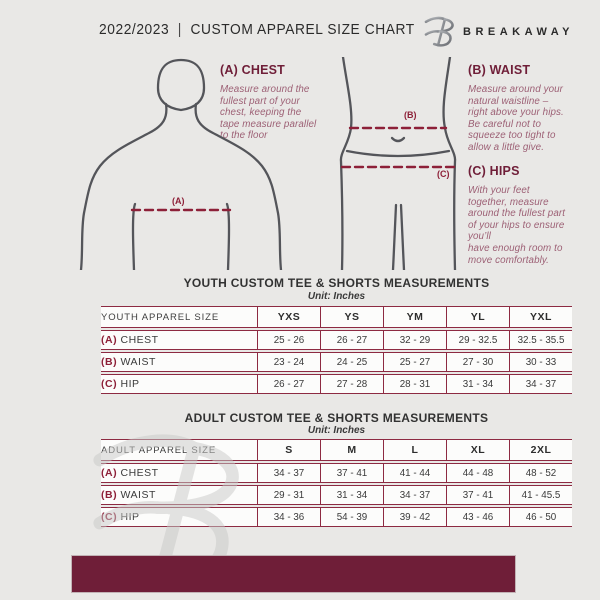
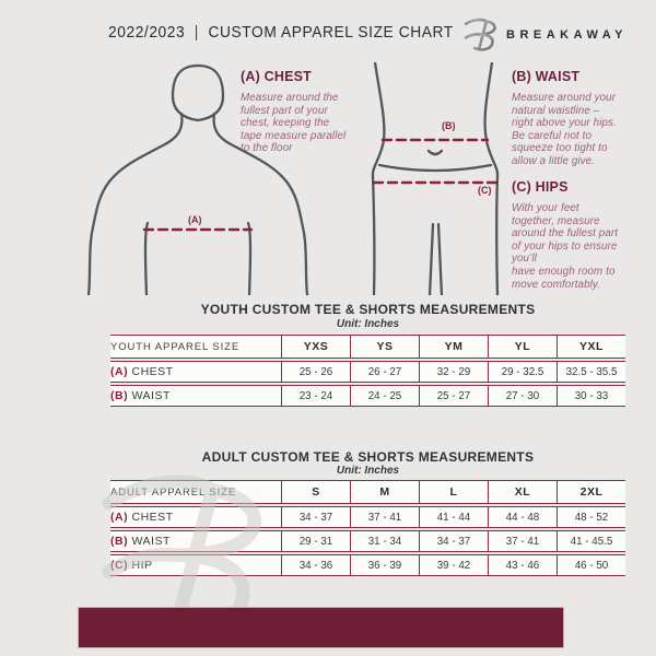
  2022/2023 | CUSTOM APPAREL SIZE CHART
  BREAKAWAY
  (A) CHEST
  Measure around the
  fullest part of your
  chest, keeping the
  tape measure parallel
  to the floor
  (B) WAIST
  Measure around your
  natural waistline –
  right above your hips.
  Be careful not to
  squeeze too tight to
  allow a little give.
  (C) HIPS
  With your feet
  together, measure
  around the fullest part
  of your hips to ensure
  you’ll
  have enough room to
  move comfortably.
  (A)
  (B)
  (C)
  YOUTH CUSTOM TEE & SHORTS MEASUREMENTS
  Unit: Inches
  YOUTH APPAREL SIZE	YXS	YS	YM	YL	YXL
  (A) CHEST	25 - 26	26 - 27	32 - 29	29 - 32.5	32.5 - 35.5
  (B) WAIST	23 - 24	24 - 25	25 - 27	27 - 30	30 - 33
- (C) HIP	26 - 27	27 - 28	28 - 31	31 - 34	34 - 37
  ADULT CUSTOM TEE & SHORTS MEASUREMENTS
  Unit: Inches
  ADULT APPAREL SIZE	S	M	L	XL	2XL
  (A) CHEST	34 - 37	37 - 41	41 - 44	44 - 48	48 - 52
  (B) WAIST	29 - 31	31 - 34	34 - 37	37 - 41	41 - 45.5
- (C) HIP	34 - 36	54 - 39	39 - 42	43 - 46	46 - 50
+ (C) HIP	34 - 36	36 - 39	39 - 42	43 - 46	46 - 50
